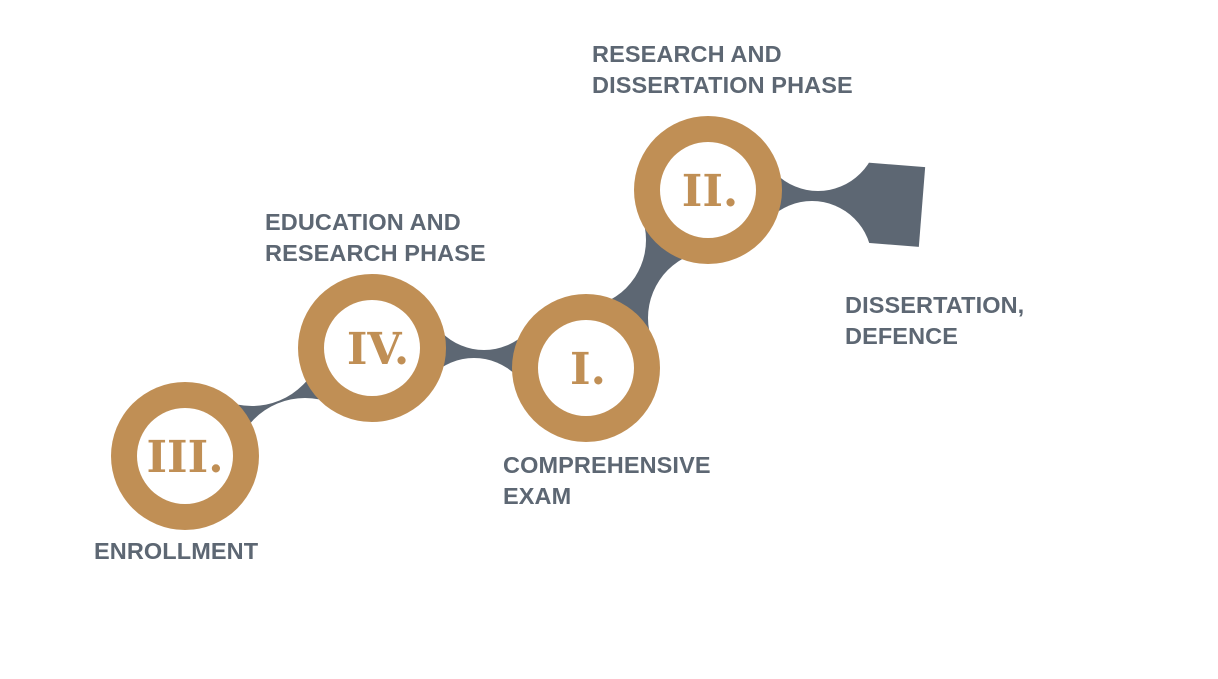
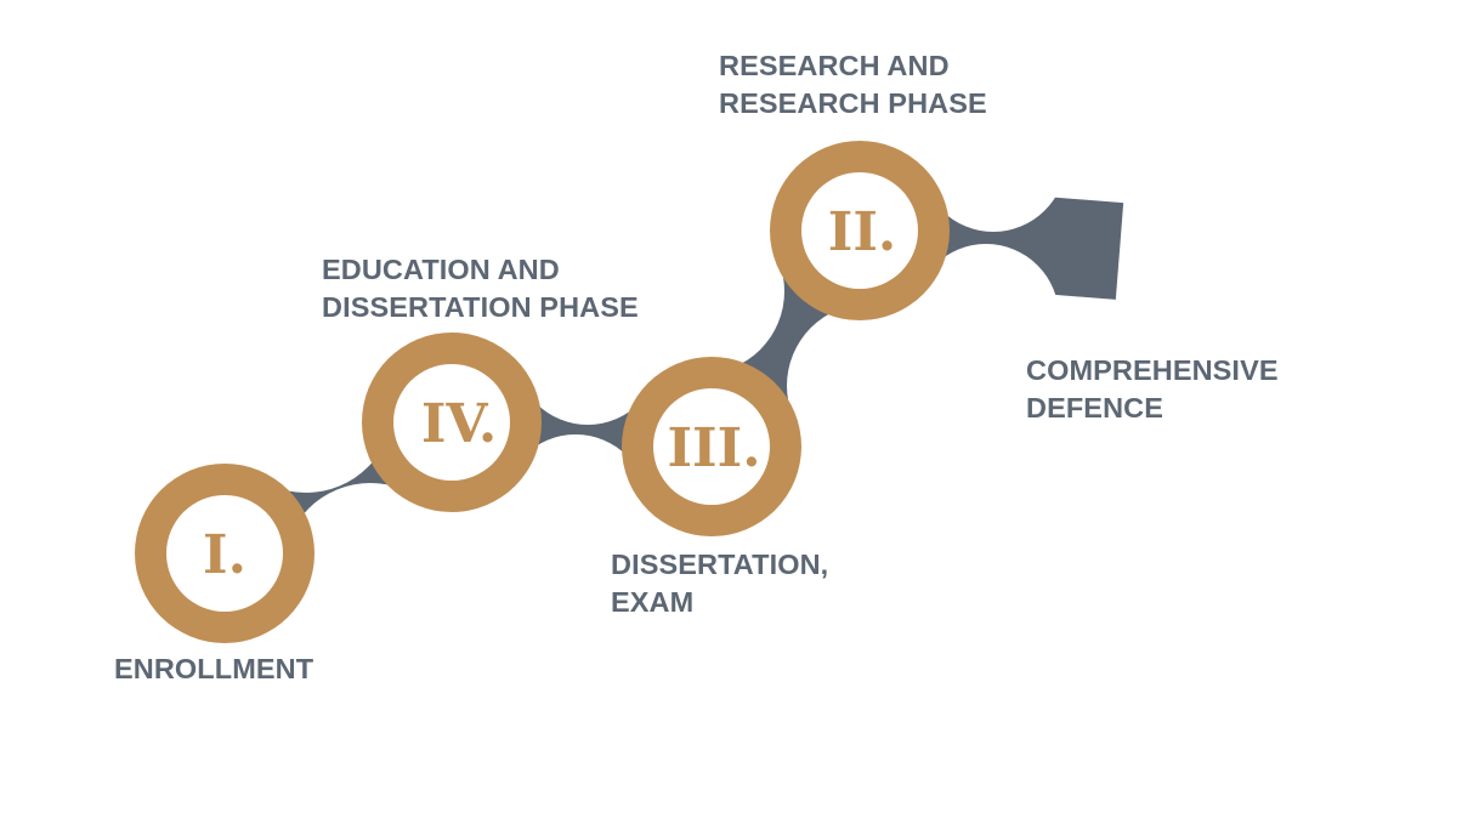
- III.
+ I.
  IV.
- I.
+ III.
  II.
  ENROLLMENT
  EDUCATION AND
- RESEARCH PHASE
+ DISSERTATION PHASE
- COMPREHENSIVE
+ DISSERTATION,
  EXAM
  RESEARCH AND
- DISSERTATION PHASE
+ RESEARCH PHASE
- DISSERTATION,
+ COMPREHENSIVE
  DEFENCE
